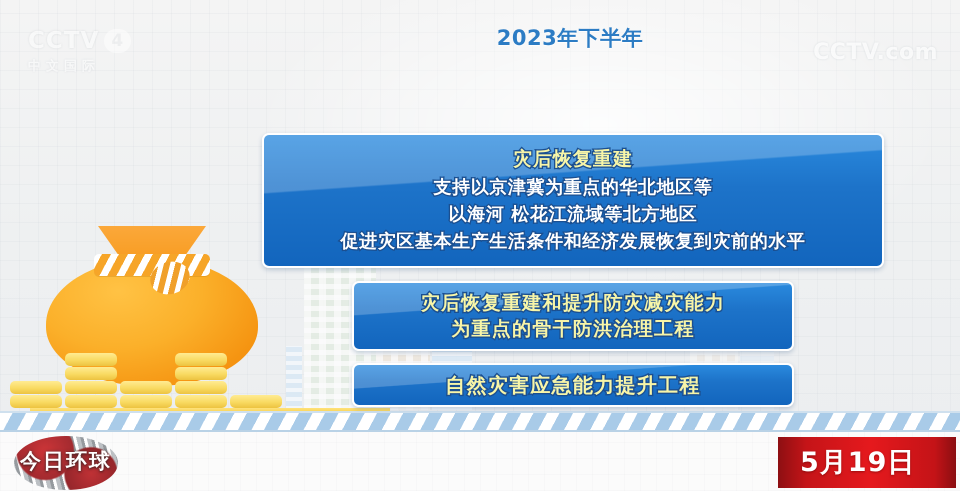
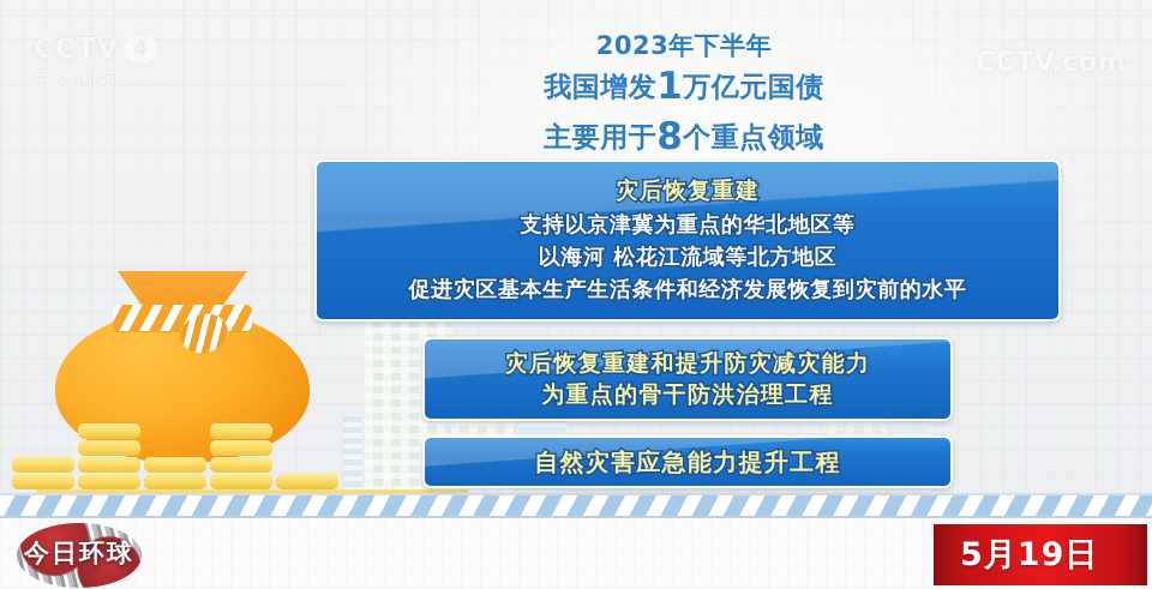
  2023年下半年
+ 我国增发1万亿元国债
+ 主要用于8个重点领域
  灾后恢复重建
  支持以京津冀为重点的华北地区等
  以海河 松花江流域等北方地区
  促进灾区基本生产生活条件和经济发展恢复到灾前的水平
  灾后恢复重建和提升防灾减灾能力
  为重点的骨干防洪治理工程
  自然灾害应急能力提升工程
  CCTV.com
  今日环球
  5月19日
